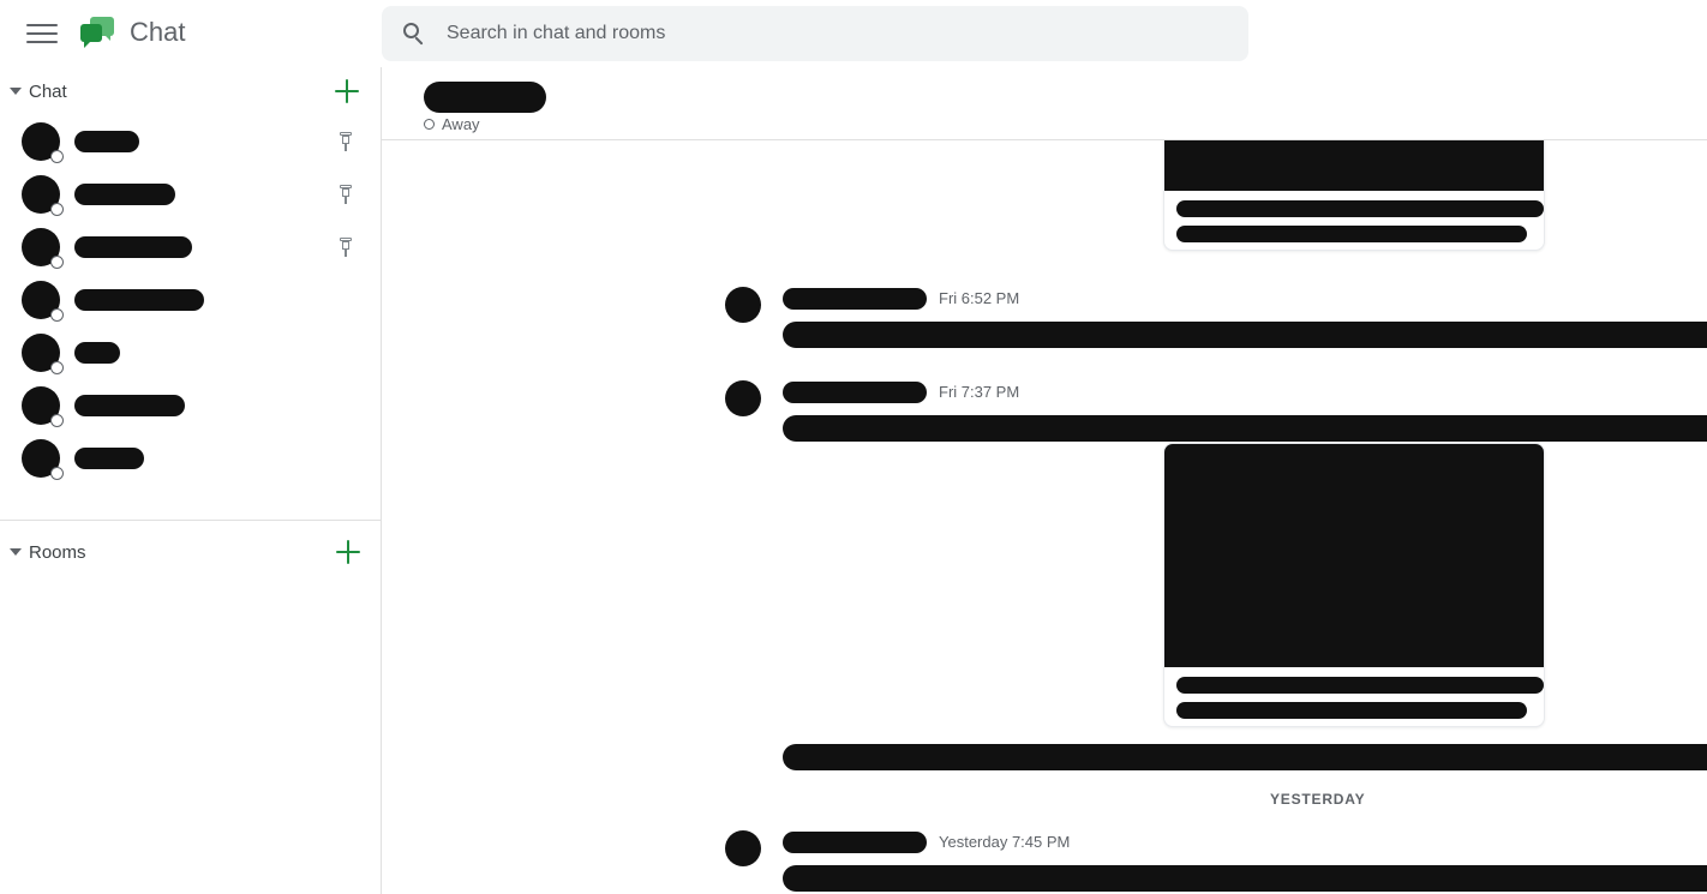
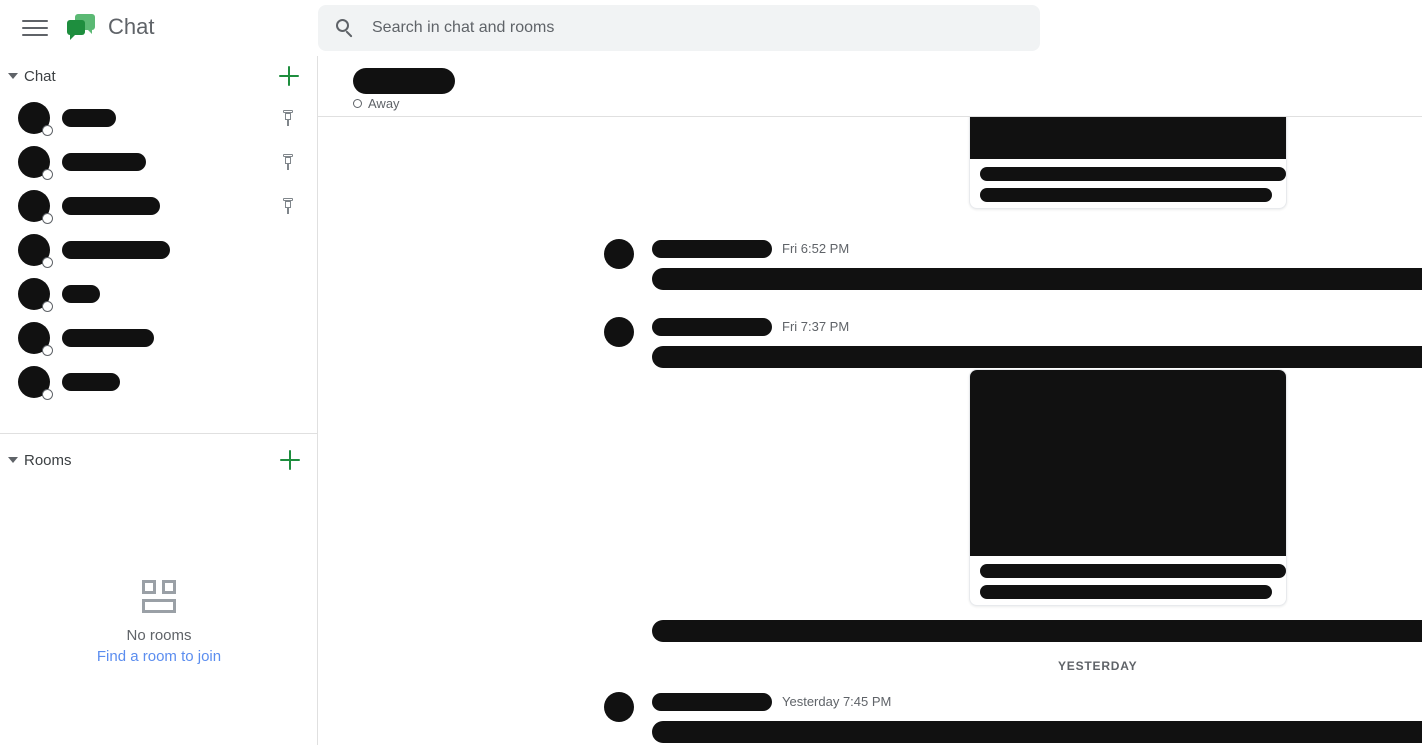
  Chat
  Search in chat and rooms
  Chat
  Rooms
+ No rooms
+ Find a room to join
  Away
  Fri 6:52 PM
  Fri 7:37 PM
  Yesterday 7:45 PM
  YESTERDAY
